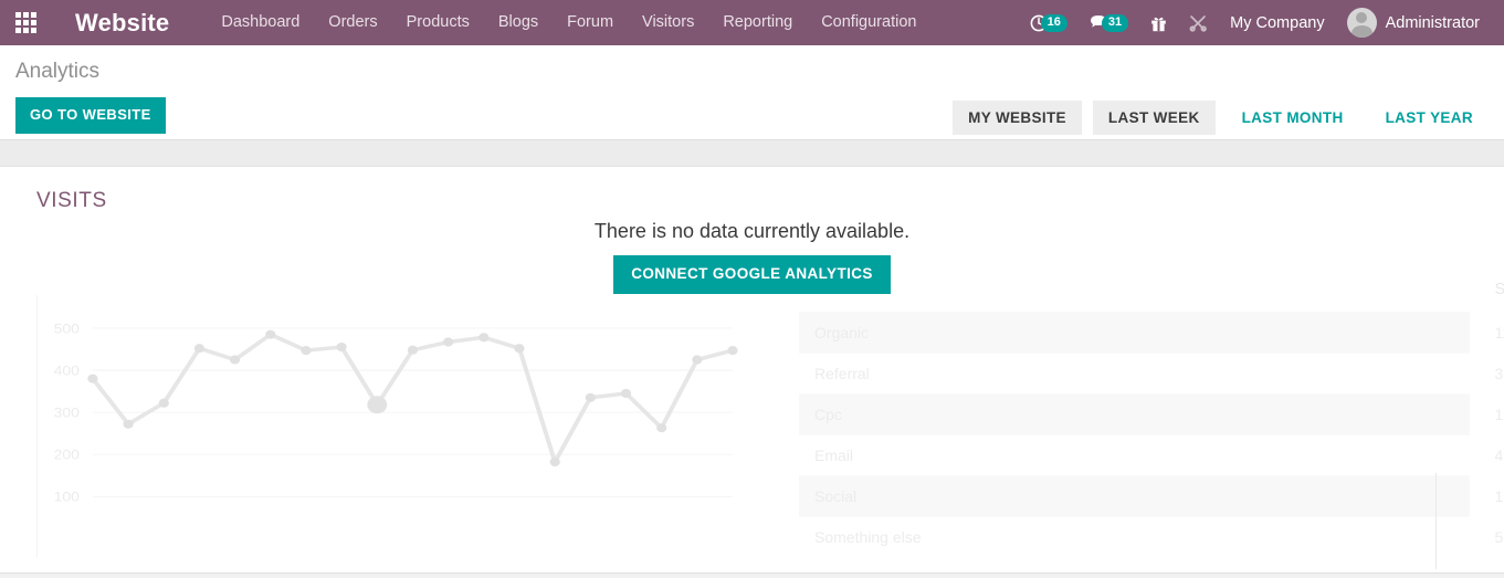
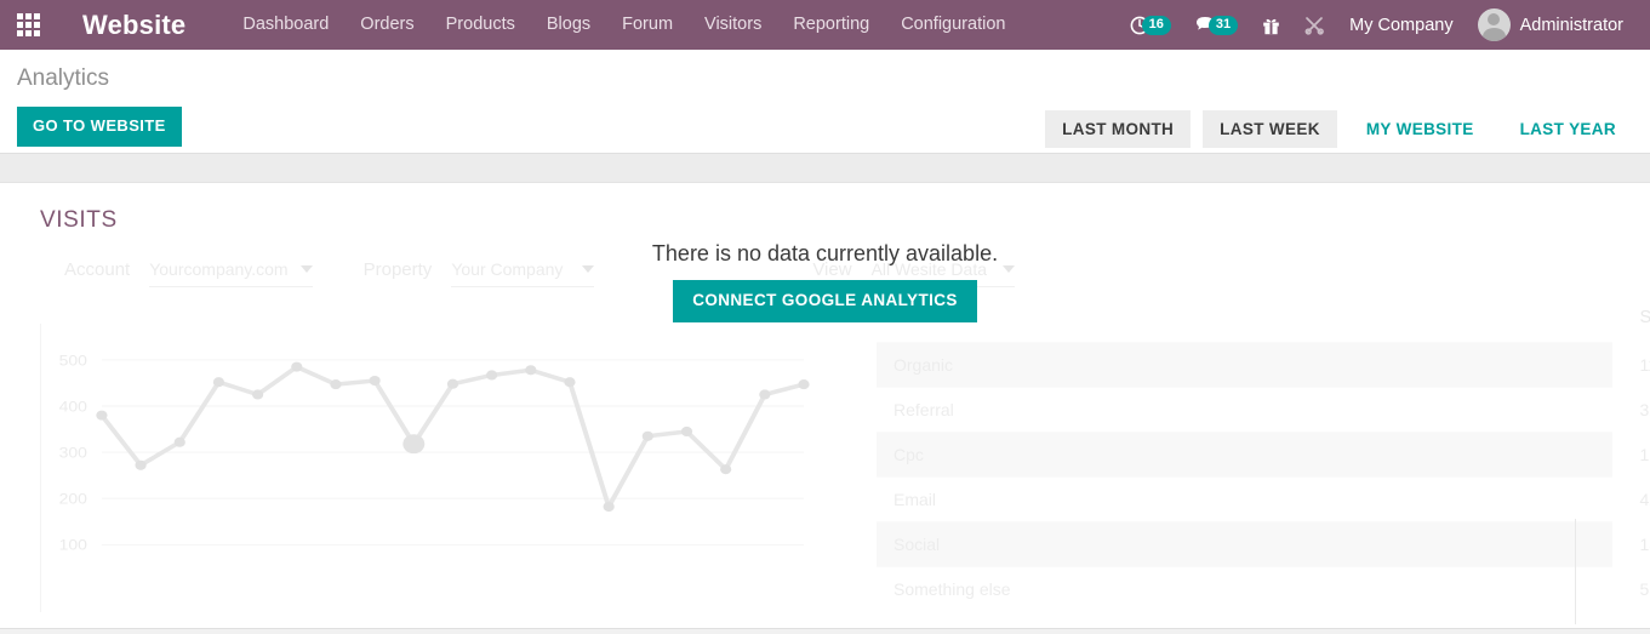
  Website
  Dashboard
  Orders
  Products
  Blogs
  Forum
  Visitors
  Reporting
  Configuration
  16
  31
  My Company
  Administrator
  Analytics
  GO TO WEBSITE
- MY WEBSITE
+ LAST MONTH
  LAST WEEK
- LAST MONTH
+ MY WEBSITE
  LAST YEAR
  VISITS
+ View
+ All Wesite Data
  There is no data currently available.
  CONNECT GOOGLE ANALYTICS
